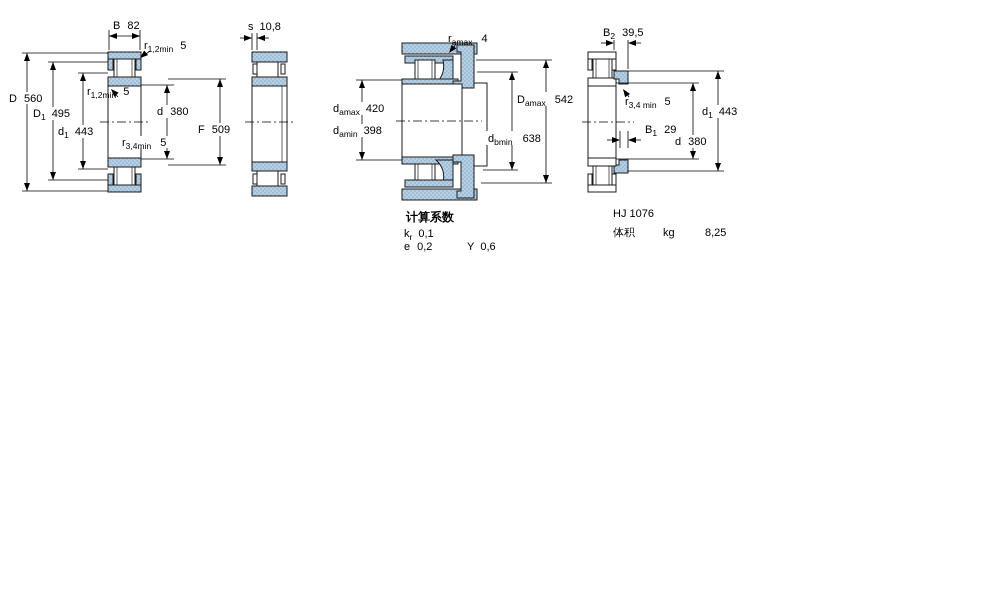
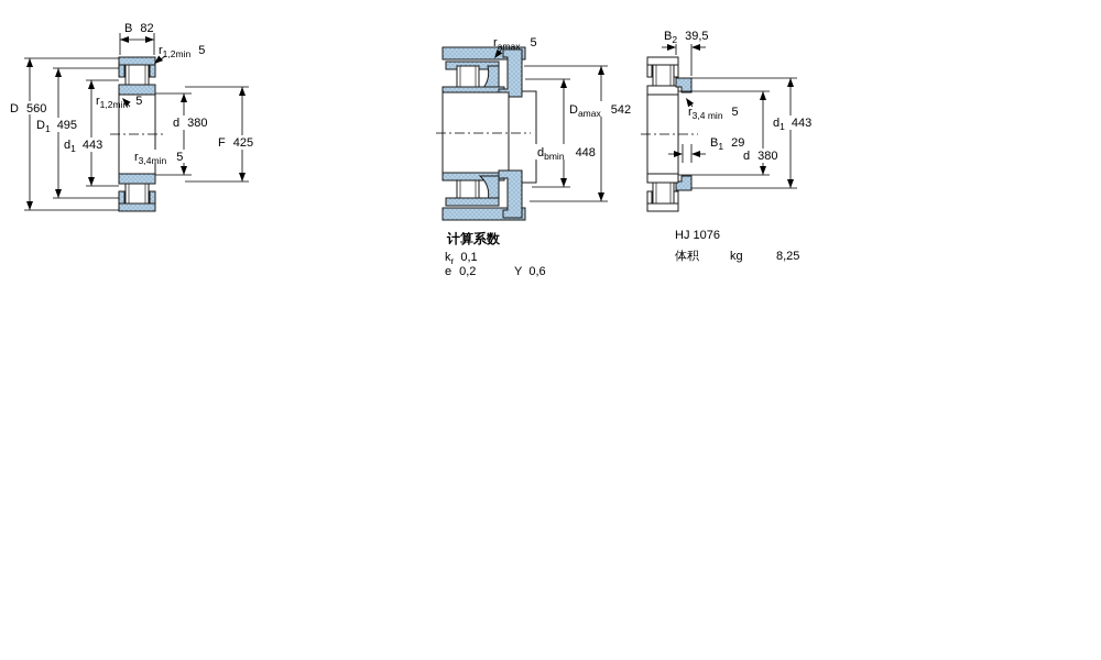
  B 82
  r1,2min 5
  D 560
  D1 495
  d1 443
  r1,2min 5
  d 380
- F 509
+ F 425
  r3,4min 5
- s 10,8
- ramax 4
+ ramax 5
- damax 420
- damin 398
- dbmin 638
+ dbmin 448
  Damax 542
  B2 39,5
  r3,4 min 5
  B1 29
  d 380
  d1 443
  计算系数
  kr 0,1
  e 0,2
  Y 0,6
  HJ 1076
  体积
  kg
  8,25
